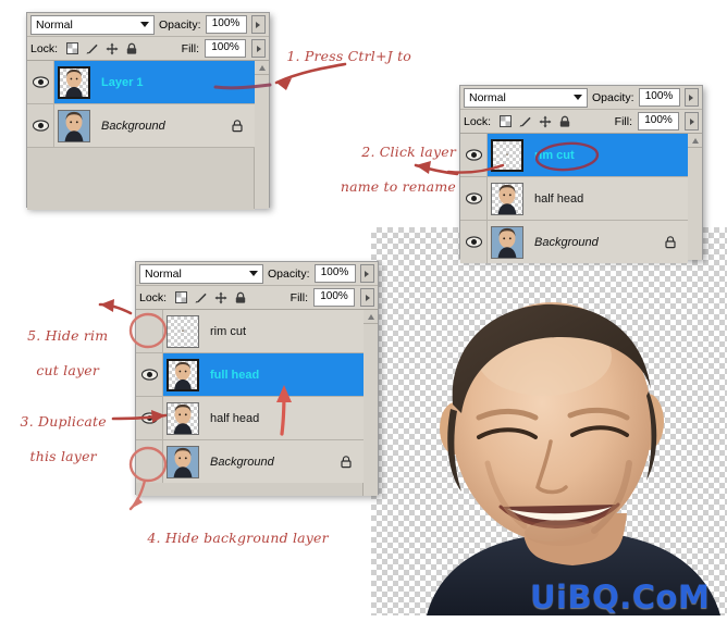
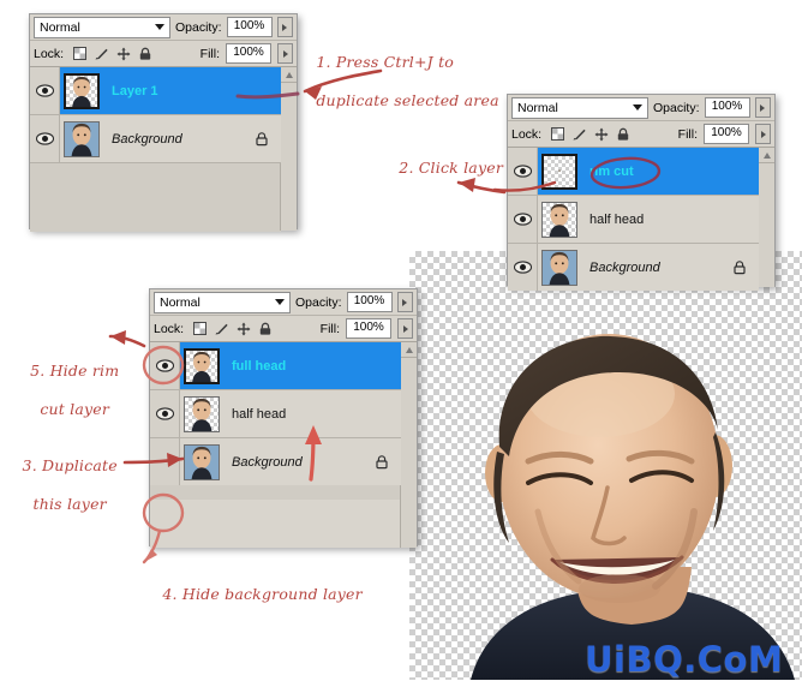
  Normal
  Opacity:
  100%
  Lock:
  Fill:
  100%
  Layer 1
  Background
  Normal
  Opacity:
  100%
  Lock:
  Fill:
  100%
  im cut
  half head
  Background
  Normal
  Opacity:
  100%
  Lock:
  Fill:
  100%
- rim cut
  full head
  half head
  Background
  1. Press Ctrl+J to
+ duplicate selected area
  2. Click layer
- name to rename
  5. Hide rim
  cut layer
  3. Duplicate
  this layer
  4. Hide background layer
  UiBQ.CoM
